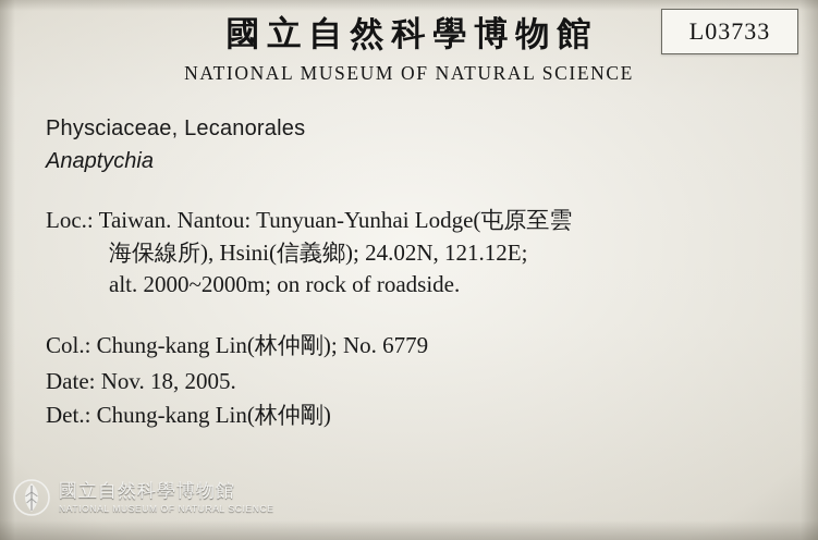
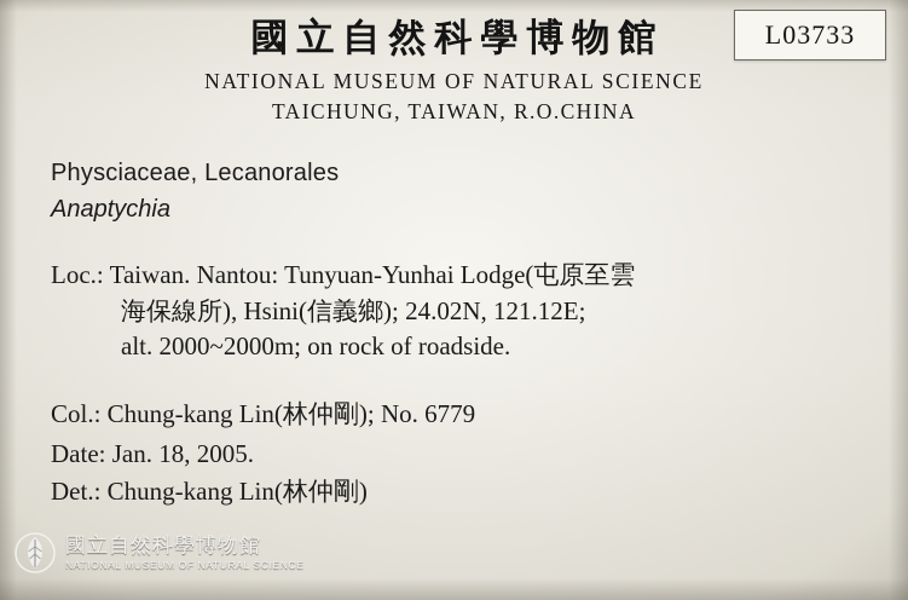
  L03733
  國立自然科學博物館
  NATIONAL MUSEUM OF NATURAL SCIENCE
+ TAICHUNG, TAIWAN, R.O.CHINA
  Physciaceae, Lecanorales
  Anaptychia
  Loc.: Taiwan. Nantou: Tunyuan-Yunhai Lodge(屯原至雲
  海保線所), Hsini(信義鄉); 24.02N, 121.12E;
  alt. 2000~2000m; on rock of roadside.
  Col.: Chung-kang Lin(林仲剛); No. 6779
- Date: Nov. 18, 2005.
+ Date: Jan. 18, 2005.
  Det.: Chung-kang Lin(林仲剛)
  國立自然科學博物館
  NATIONAL MUSEUM OF NATURAL SCIENCE
